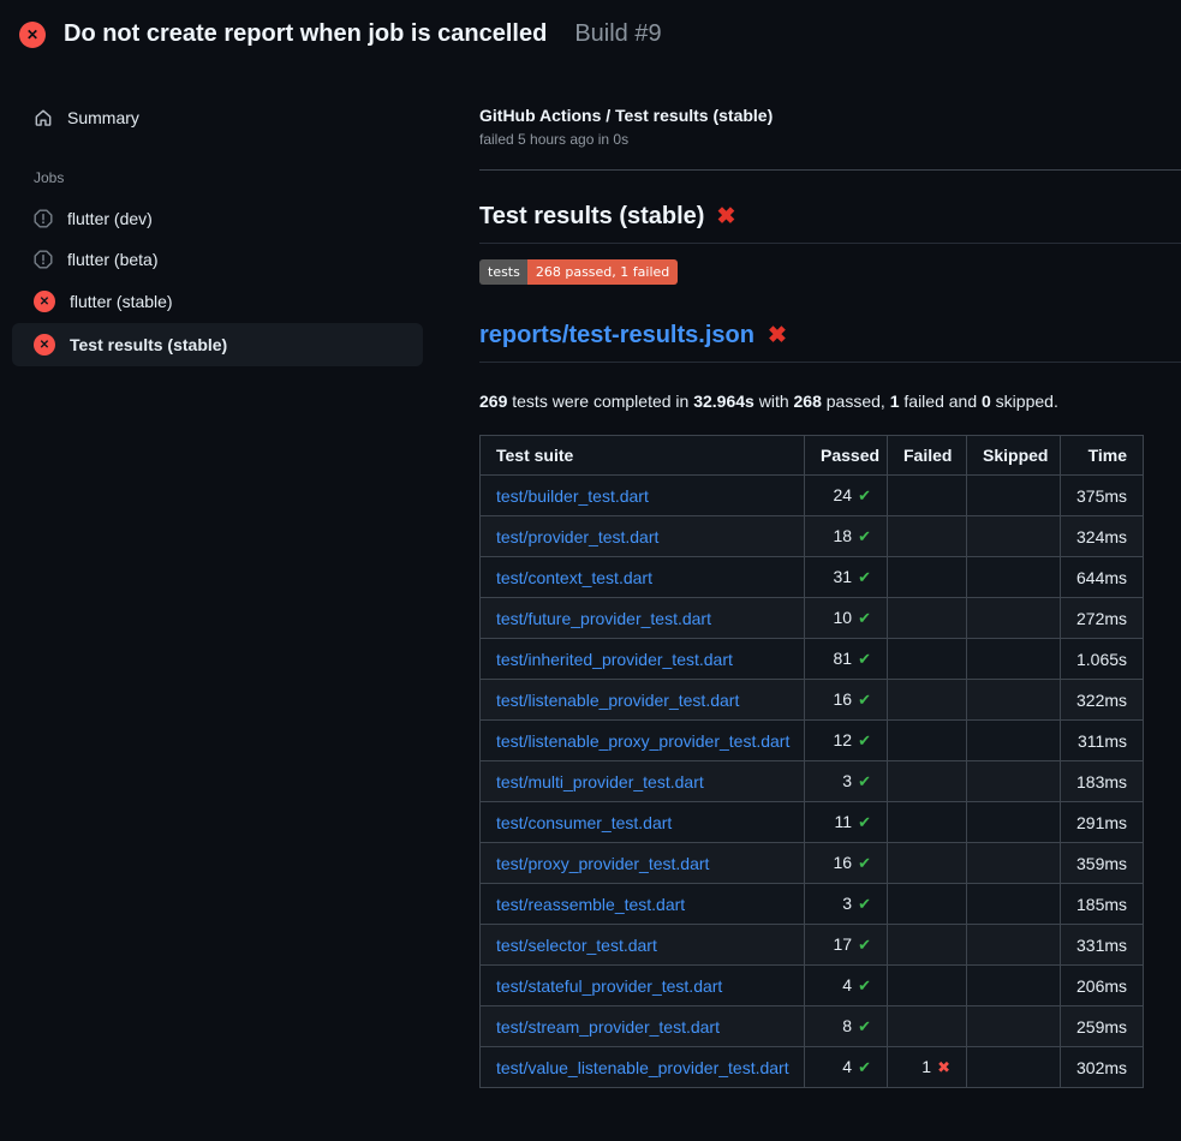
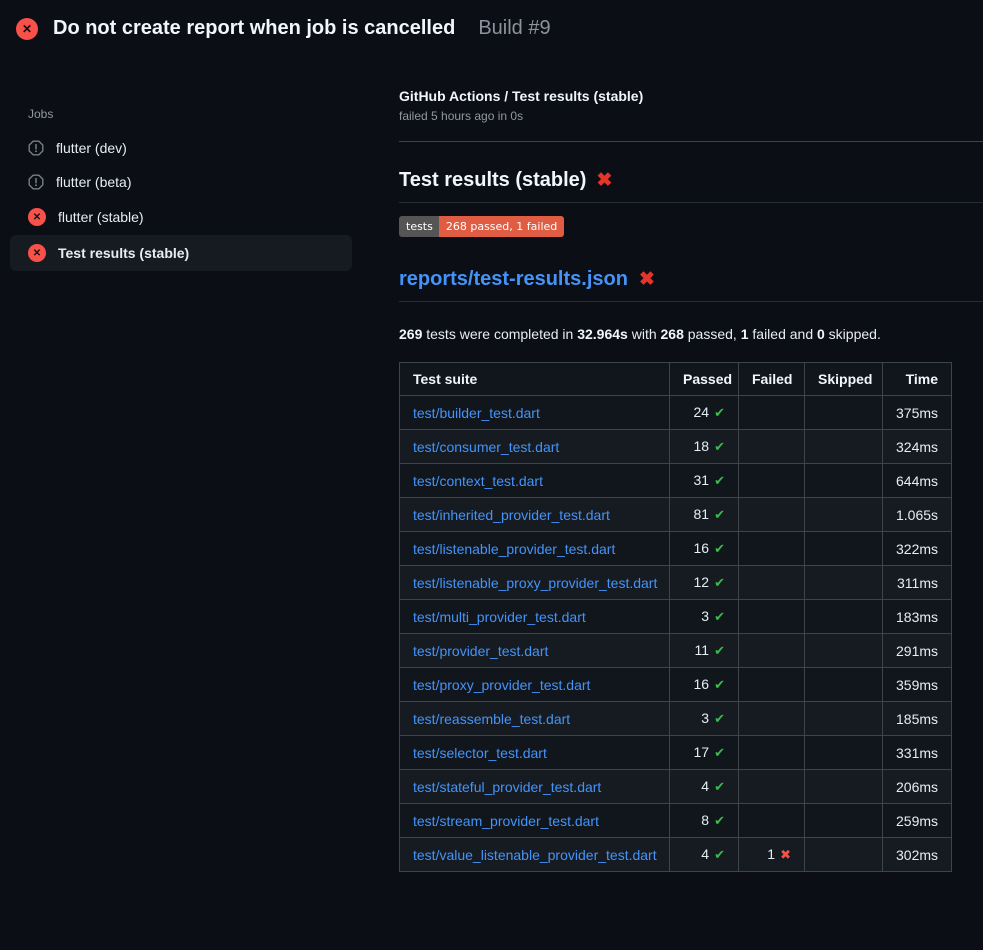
  ✕
  Do not create report when job is cancelled
  Build #9
- Summary
  Jobs
  flutter (dev)
  flutter (beta)
  ✕
  flutter (stable)
  ✕
  Test results (stable)
  GitHub Actions / Test results (stable)
  failed 5 hours ago in 0s
  Test results (stable)
  ✖
  tests
  268 passed, 1 failed
  reports/test-results.json
  ✖
  269 tests were completed in 32.964s with 268 passed, 1 failed and 0 skipped.
  Test suite	Passed	Failed	Skipped	Time
  test/builder_test.dart	24 ✔			375ms
- test/provider_test.dart	18 ✔			324ms
+ test/consumer_test.dart	18 ✔			324ms
  test/context_test.dart	31 ✔			644ms
- test/future_provider_test.dart	10 ✔			272ms
  test/inherited_provider_test.dart	81 ✔			1.065s
  test/listenable_provider_test.dart	16 ✔			322ms
  test/listenable_proxy_provider_test.dart	12 ✔			311ms
  test/multi_provider_test.dart	3 ✔			183ms
- test/consumer_test.dart	11 ✔			291ms
+ test/provider_test.dart	11 ✔			291ms
  test/proxy_provider_test.dart	16 ✔			359ms
  test/reassemble_test.dart	3 ✔			185ms
  test/selector_test.dart	17 ✔			331ms
  test/stateful_provider_test.dart	4 ✔			206ms
  test/stream_provider_test.dart	8 ✔			259ms
  test/value_listenable_provider_test.dart	4 ✔	1 ✖		302ms
